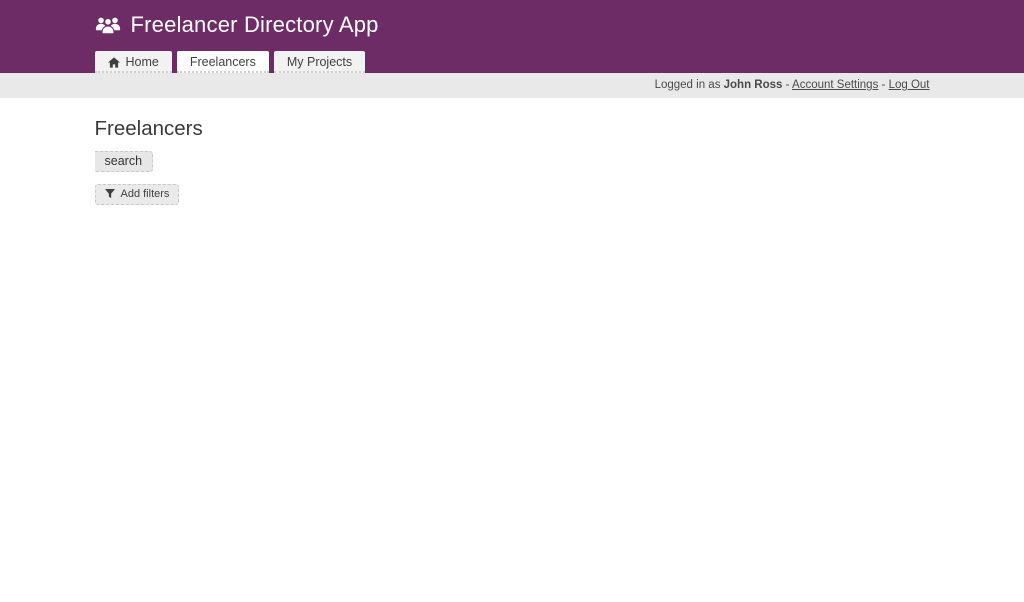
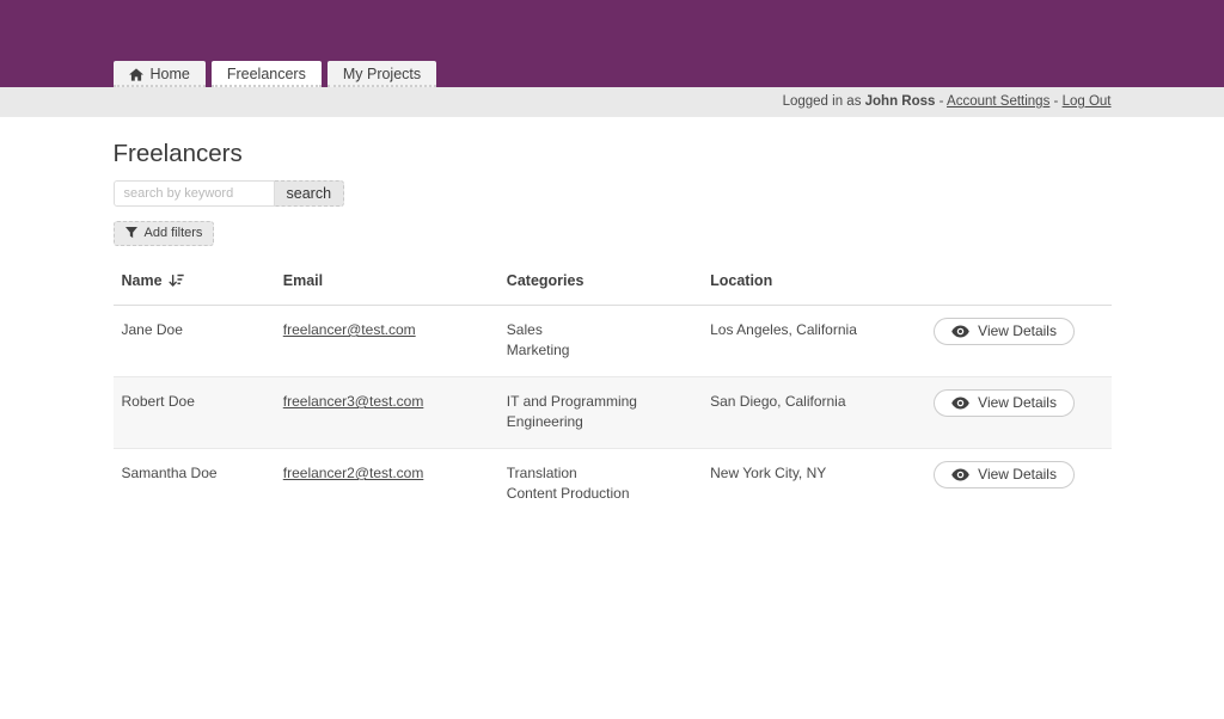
- Freelancer Directory App
  Home
  Freelancers
  My Projects
  Logged in as John Ross - Account Settings - Log Out
  Freelancers
+ search by keyword
  search
  Add filters
+ Name	Email	Categories	Location
+ Jane Doe	freelancer@test.com	SalesMarketing	Los Angeles, California	View Details
+ Robert Doe	freelancer3@test.com	IT and ProgrammingEngineering	San Diego, California	View Details
+ Samantha Doe	freelancer2@test.com	TranslationContent Production	New York City, NY	View Details
